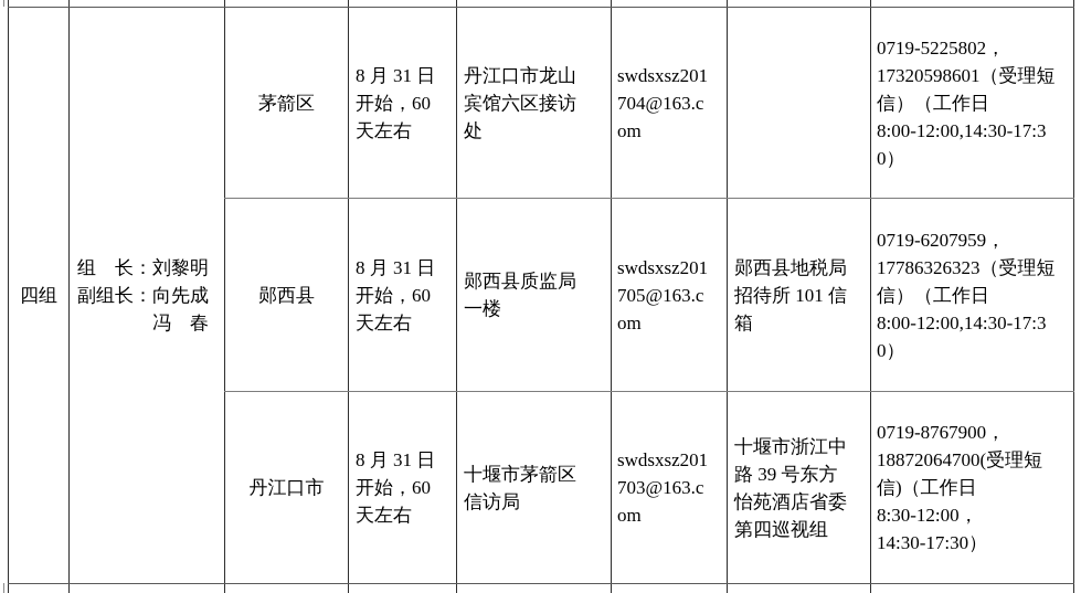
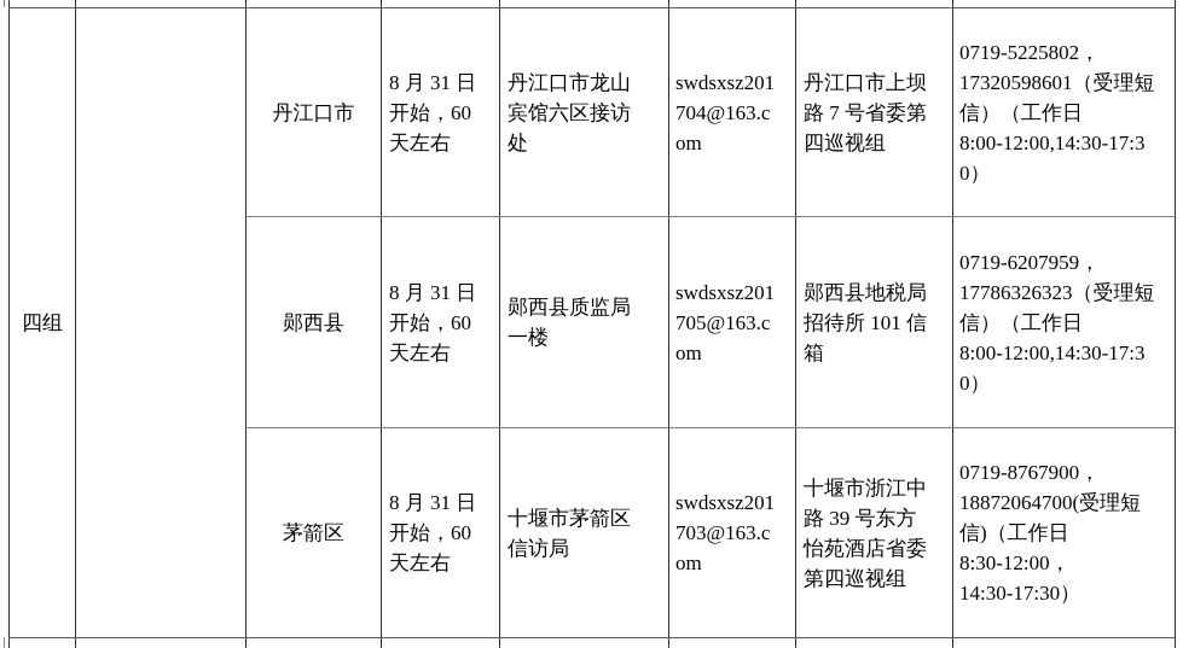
  四组
- 组 长：刘黎明
- 副组长：向先成
- 冯 春
- 茅箭区
+ 丹江口市
  8 月 31 日
  开始，60
  天左右
  丹江口市龙山
  宾馆六区接访
  处
  swdsxsz201
  704@163.c
  om
+ 丹江口市上坝
+ 路 7 号省委第
+ 四巡视组
  0719-5225802，
  17320598601（受理短
  信）（工作日
  8:00-12:00,14:30-17:3
  0）
  郧西县
  8 月 31 日
  开始，60
  天左右
  郧西县质监局
  一楼
  swdsxsz201
  705@163.c
  om
  郧西县地税局
  招待所 101 信
  箱
  0719-6207959，
  17786326323（受理短
  信）（工作日
  8:00-12:00,14:30-17:3
  0）
- 丹江口市
+ 茅箭区
  8 月 31 日
  开始，60
  天左右
  十堰市茅箭区
  信访局
  swdsxsz201
  703@163.c
  om
  十堰市浙江中
  路 39 号东方
  怡苑酒店省委
  第四巡视组
  0719-8767900，
  18872064700(受理短
  信)（工作日
  8:30-12:00，
  14:30-17:30）
